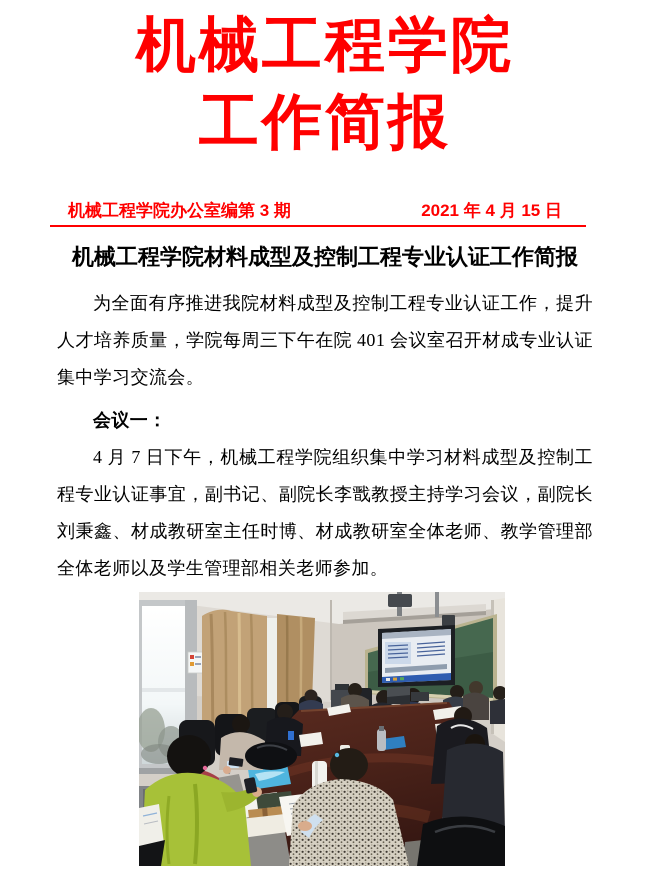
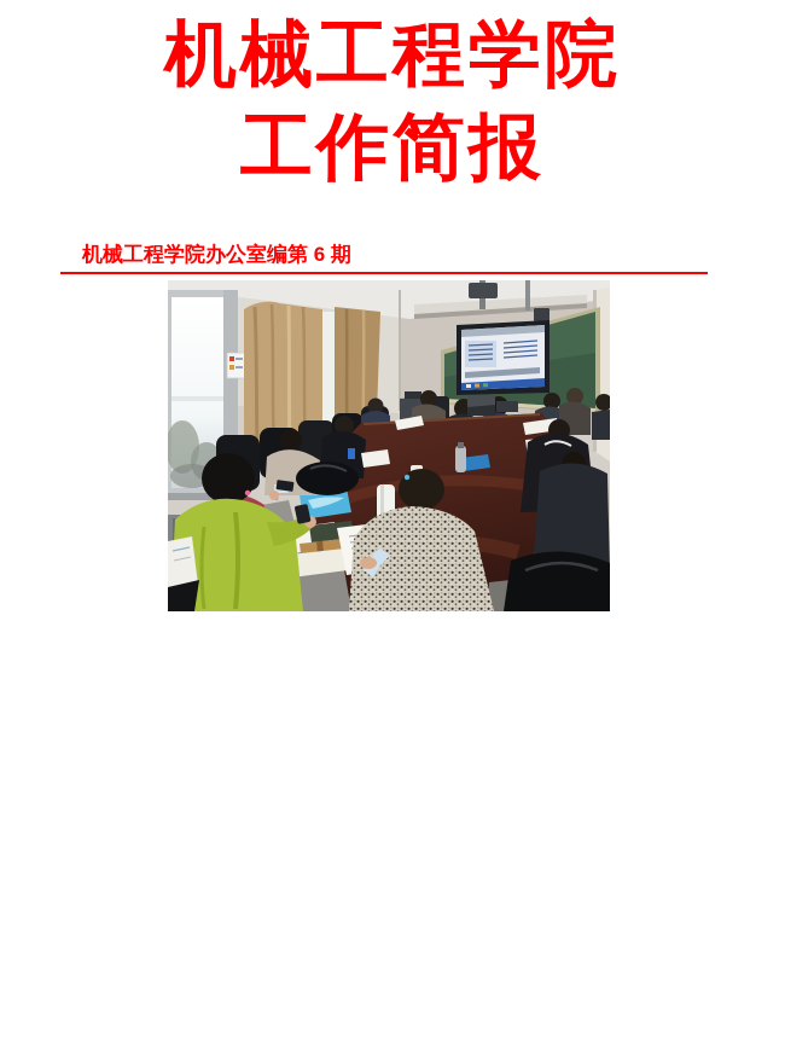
  机械工程学院
  工作简报
- 机械工程学院办公室编第 3 期
+ 机械工程学院办公室编第 6 期
- 2021 年 4 月 15 日
- 机械工程学院材料成型及控制工程专业认证工作简报
- 为全面有序推进我院材料成型及控制工程专业认证工作，提升人才培养质量，学院每周三下午在院 401 会议室召开材成专业认证集中学习交流会。
- 会议一：
- 4 月 7 日下午，机械工程学院组织集中学习材料成型及控制工程专业认证事宜，副书记、副院长李戬教授主持学习会议，副院长刘秉鑫、材成教研室主任时博、材成教研室全体老师、教学管理部全体老师以及学生管理部相关老师参加。
